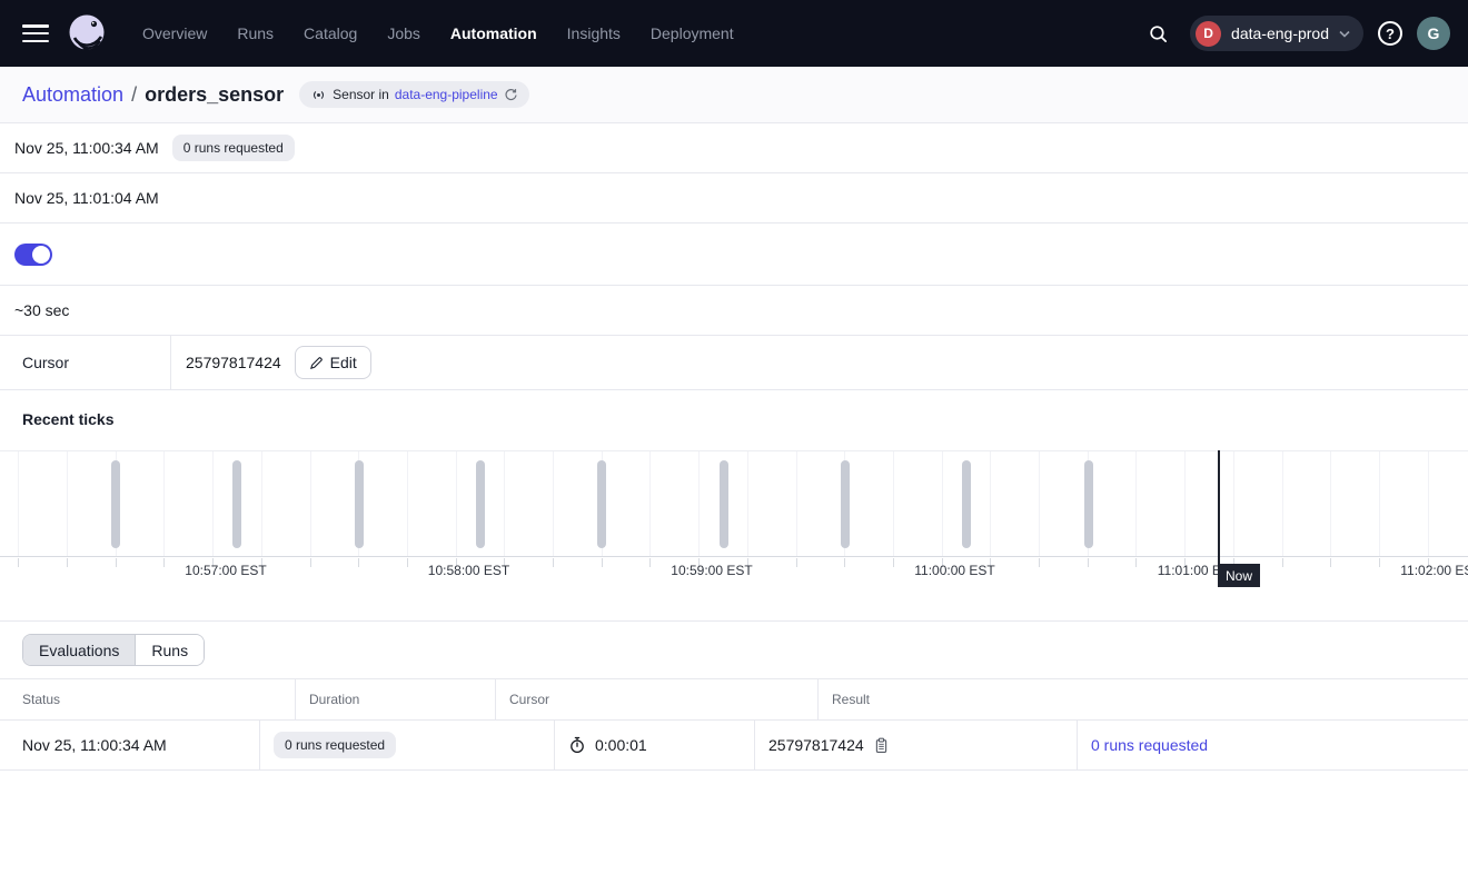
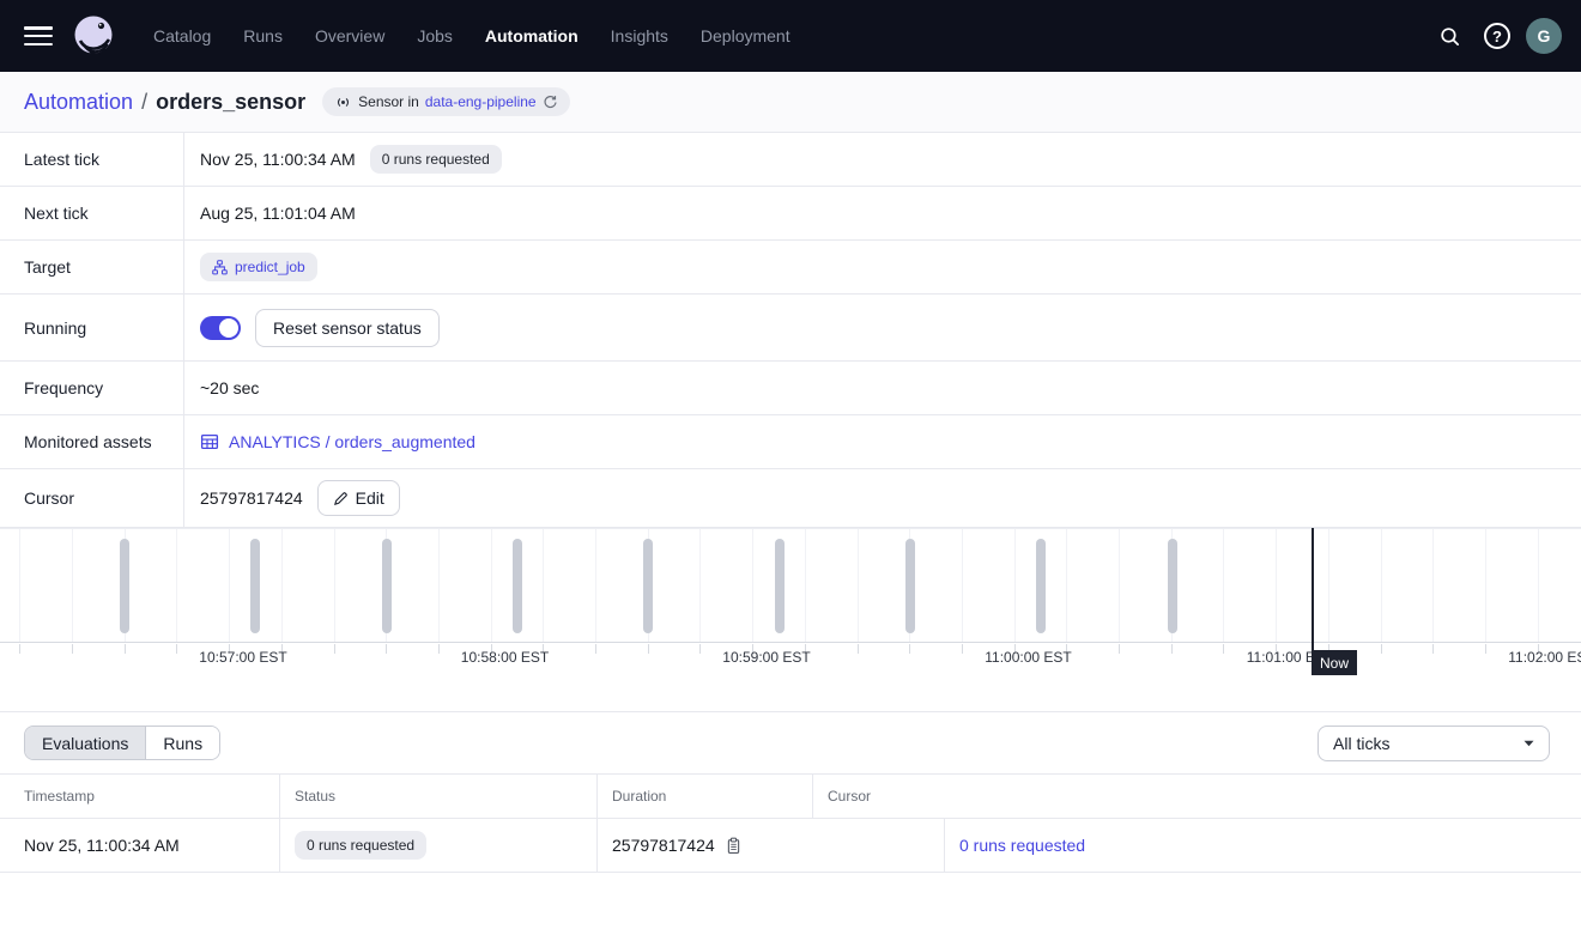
- Overview
+ Catalog
  Runs
- Catalog
+ Overview
  Jobs
  Automation
  Insights
  Deployment
- D
- data-eng-prod
  ?
  G
  Automation
  /
  orders_sensor
  Sensor in
  data-eng-pipeline
+ Latest tick
  Nov 25, 11:00:34 AM
  0 runs requested
+ Next tick
- Nov 25, 11:01:04 AM
+ Aug 25, 11:01:04 AM
+ Target
+ predict_job
+ Running
+ Reset sensor status
+ Frequency
- ~30 sec
+ ~20 sec
+ Monitored assets
+ ANALYTICS / orders_augmented
  Cursor
  25797817424
  Edit
- Recent ticks
  10:57:00 EST
  10:58:00 EST
  10:59:00 EST
  11:00:00 EST
  11:01:00 E
  11:02:00 E
  Now
  Evaluations
  Runs
+ All ticks
+ Timestamp
  Status
  Duration
  Cursor
- Result
  Nov 25, 11:00:34 AM
  0 runs requested
- 0:00:01
  25797817424
  0 runs requested
